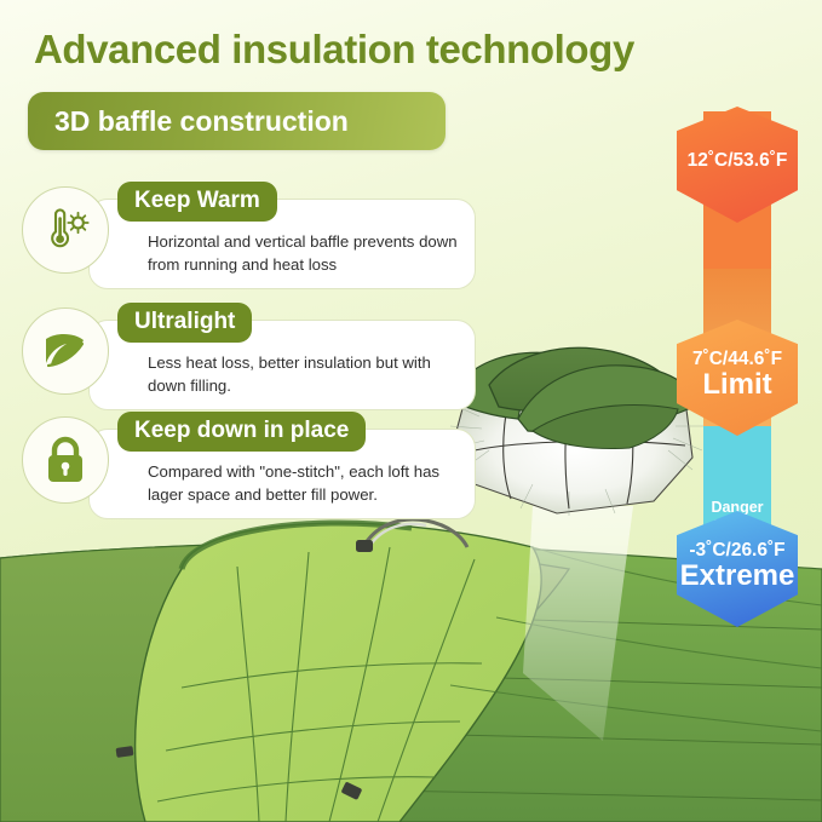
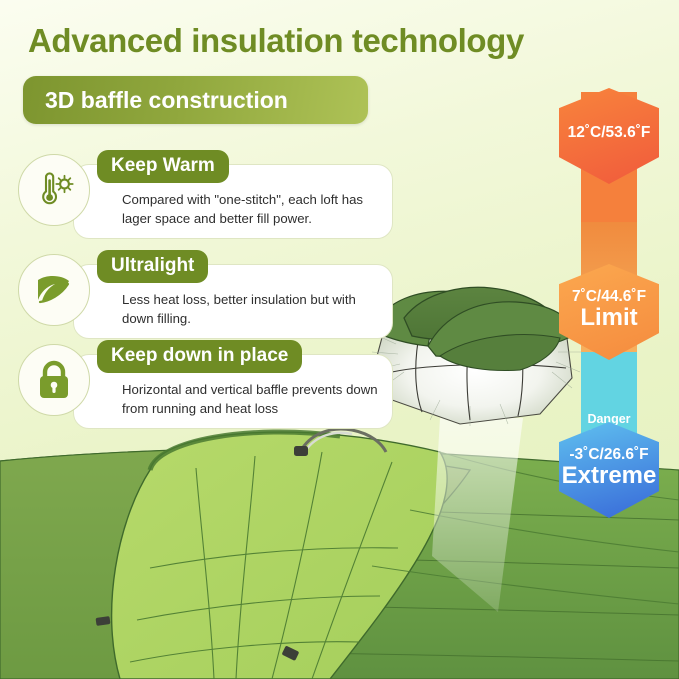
  Advanced insulation technology
  3D baffle construction
- Horizontal and vertical baffle prevents down from running and heat loss
+ Compared with "one-stitch", each loft has lager space and better fill power.
  Keep Warm
  Less heat loss, better insulation but with down filling.
  Ultralight
- Compared with "one-stitch", each loft has lager space and better fill power.
+ Horizontal and vertical baffle prevents down from running and heat loss
  Keep down in place
  Danger
  12˚C/53.6˚F
  7˚C/44.6˚F
  Limit
  -3˚C/26.6˚F
  Extreme
